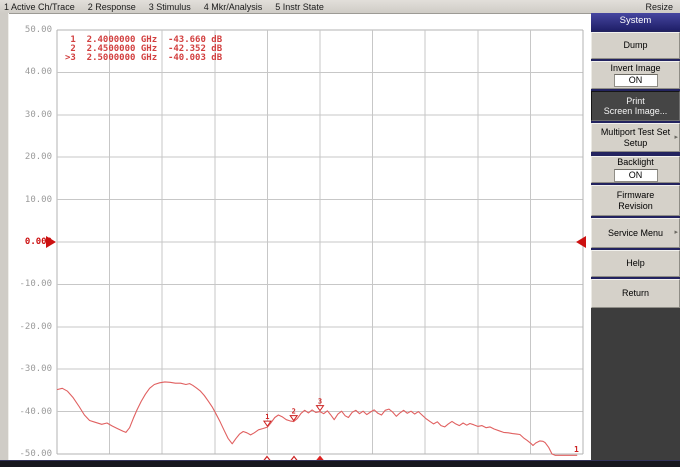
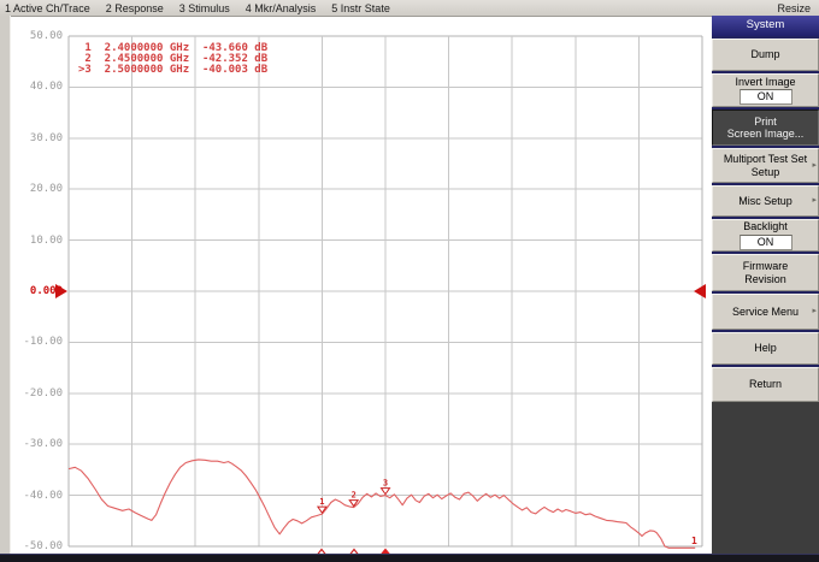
  1 Active Ch/Trace
  2 Response
  3 Stimulus
  4 Mkr/Analysis
  5 Instr State
  Resize
  50.00
  40.00
  30.00
  20.00
  10.00
  0.000
  -10.00
  -20.00
  -30.00
  -40.00
  -50.00
  1
  2
  3
  1 2.4000000 GHz -43.660 dB
  2 2.4500000 GHz -42.352 dB
  >3 2.5000000 GHz -40.003 dB
  1
  System
  Dump
  Invert Image
  ON
  Print
  Screen Image...
  Multiport Test Set
  Setup
+ Misc Setup
  Backlight
  ON
  Firmware
  Revision
  Service Menu
  Help
  Return
